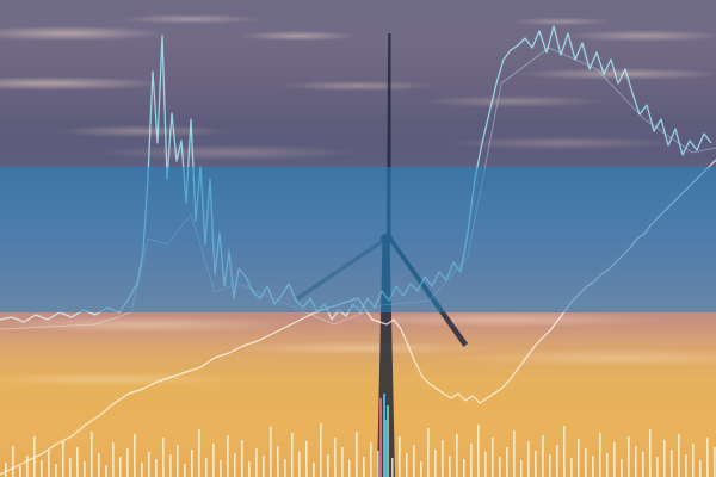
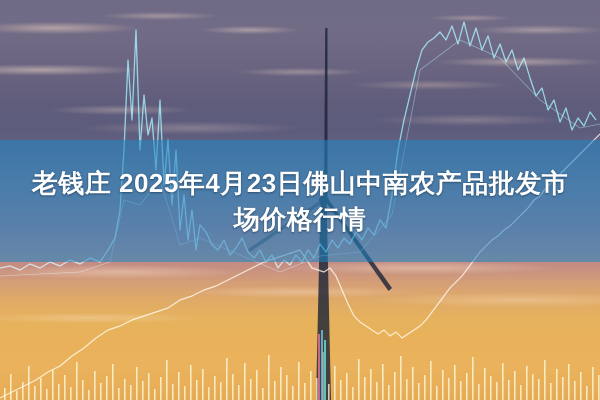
+ 老钱庄 2025年4月23日佛山中南农产品批发市
+ 场价格行情
